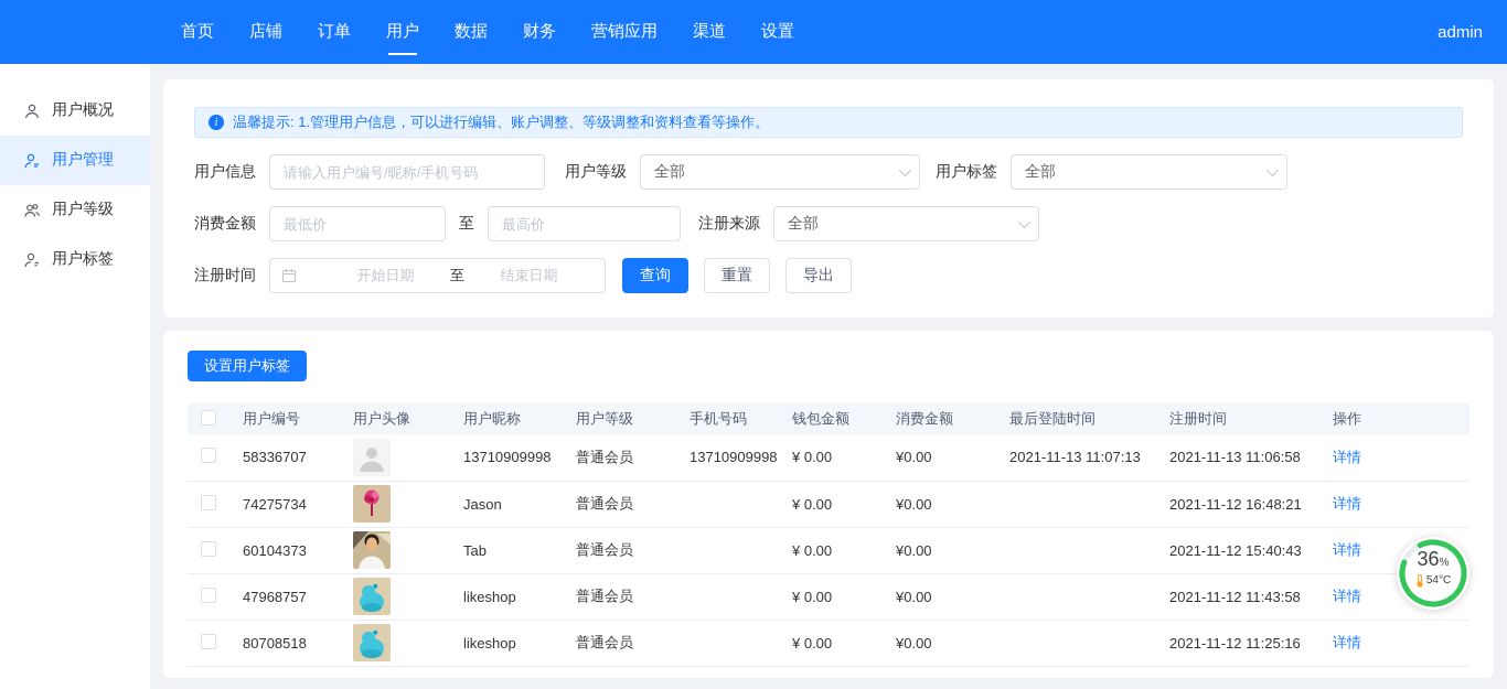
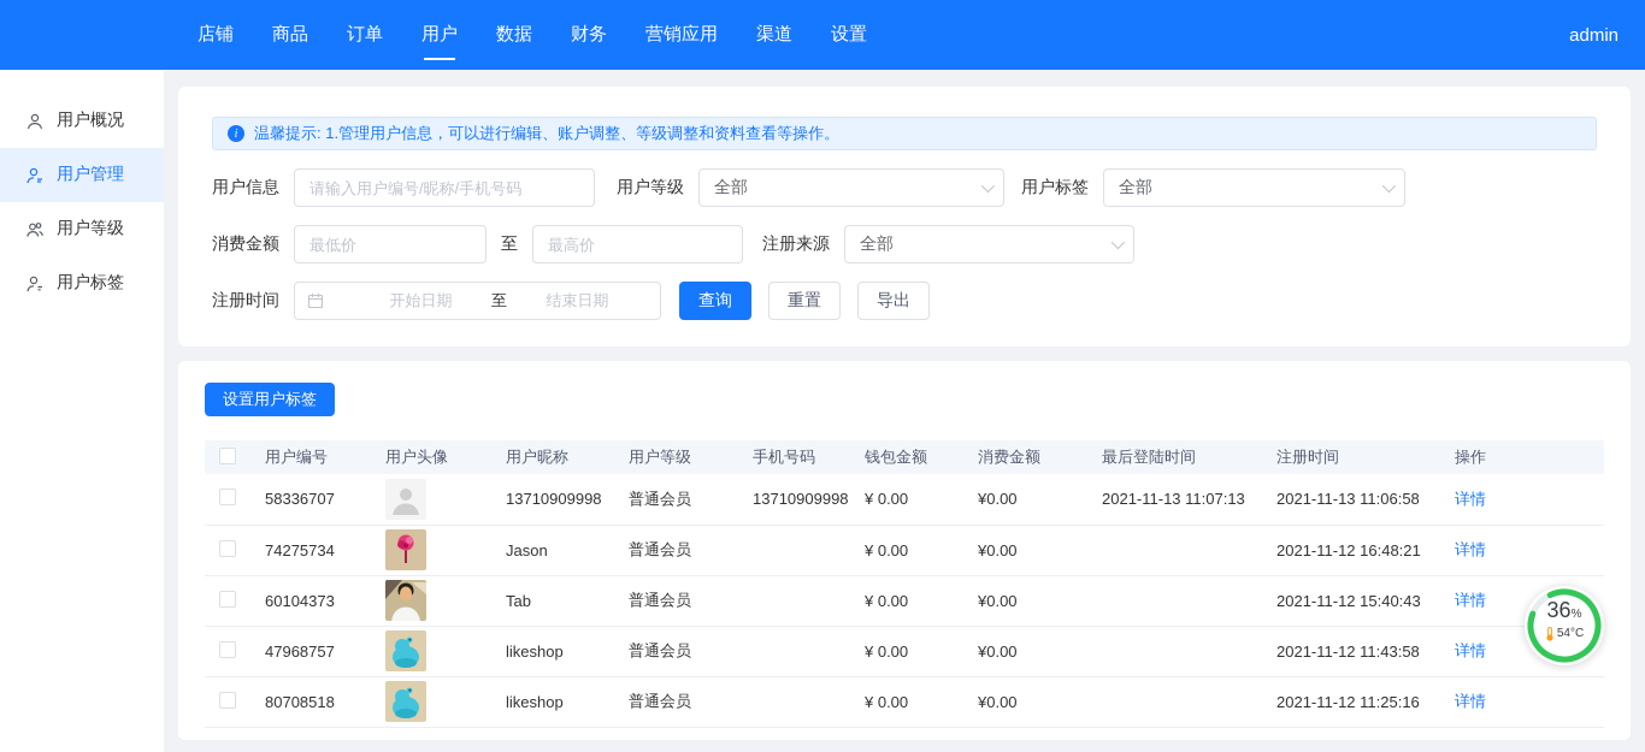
- 首页
  店铺
+ 商品
  订单
  用户
  数据
  财务
  营销应用
  渠道
  设置
  admin
  用户概况
  用户管理
  用户等级
  用户标签
  i
  温馨提示: 1.管理用户信息，可以进行编辑、账户调整、等级调整和资料查看等操作。
  用户信息
  请输入用户编号/昵称/手机号码
  用户等级
  全部
  用户标签
  全部
  消费金额
  最低价
  至
  最高价
  注册来源
  全部
  注册时间
  开始日期
  至
  结束日期
  查询
  重置
  导出
  设置用户标签
  	用户编号	用户头像	用户昵称	用户等级	手机号码	钱包金额	消费金额	最后登陆时间	注册时间	操作
  	58336707		13710909998	普通会员	13710909998	¥ 0.00	¥0.00	2021-11-13 11:07:13	2021-11-13 11:06:58	详情
  	74275734		Jason	普通会员		¥ 0.00	¥0.00		2021-11-12 16:48:21	详情
  	60104373		Tab	普通会员		¥ 0.00	¥0.00		2021-11-12 15:40:43	详情
  	47968757		likeshop	普通会员		¥ 0.00	¥0.00		2021-11-12 11:43:58	详情
  	80708518		likeshop	普通会员		¥ 0.00	¥0.00		2021-11-12 11:25:16	详情
  36%
  54°C
